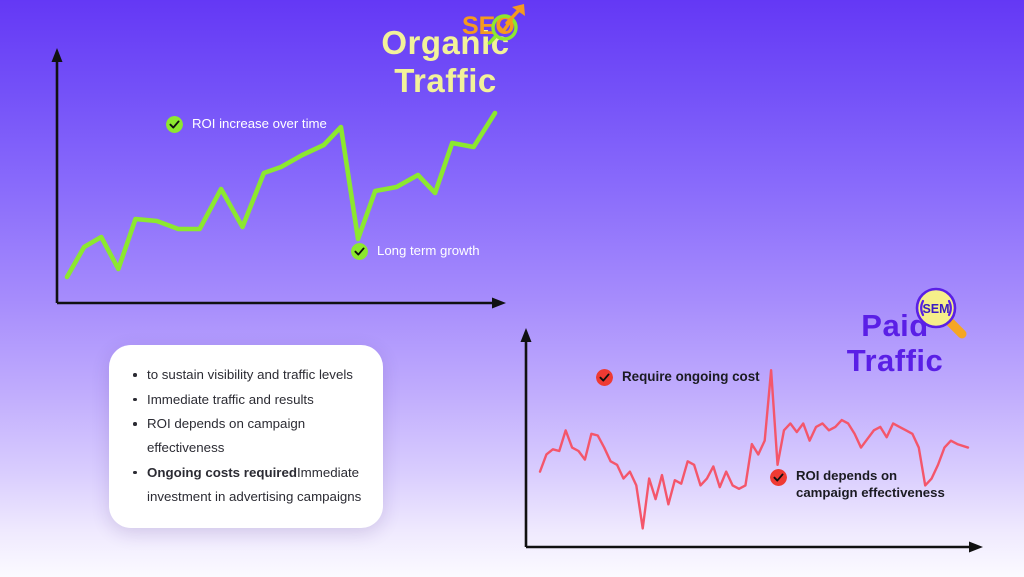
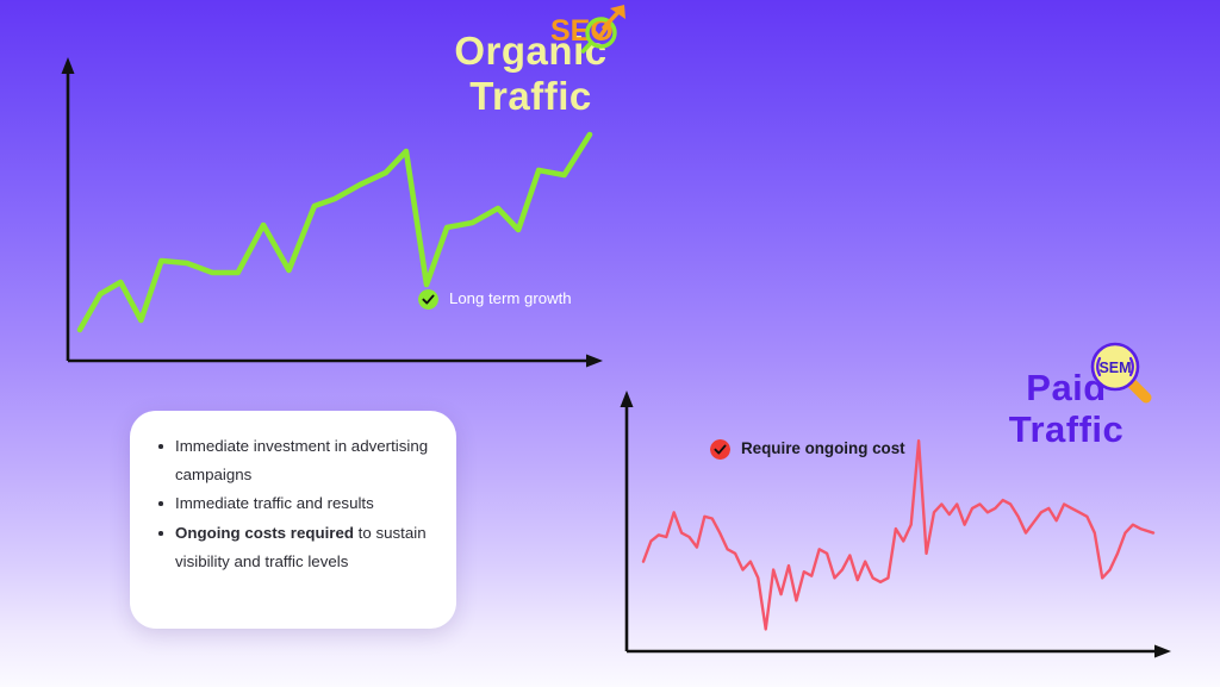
  Organic
  Traffic
  Paid
  Traffic
  SEM
- ROI increase over time
  Long term growth
  Require ongoing cost
- ROI depends on
- campaign effectiveness
- to sustain visibility and traffic levels
+ Immediate investment in advertising campaigns
  Immediate traffic and results
- ROI depends on campaign effectiveness
- Ongoing costs requiredImmediate investment in advertising campaigns
+ Ongoing costs required to sustain visibility and traffic levels
